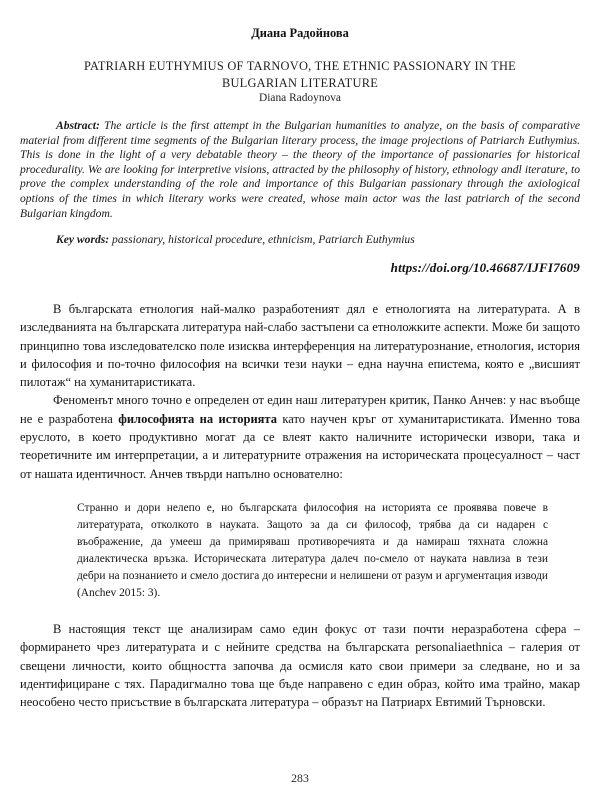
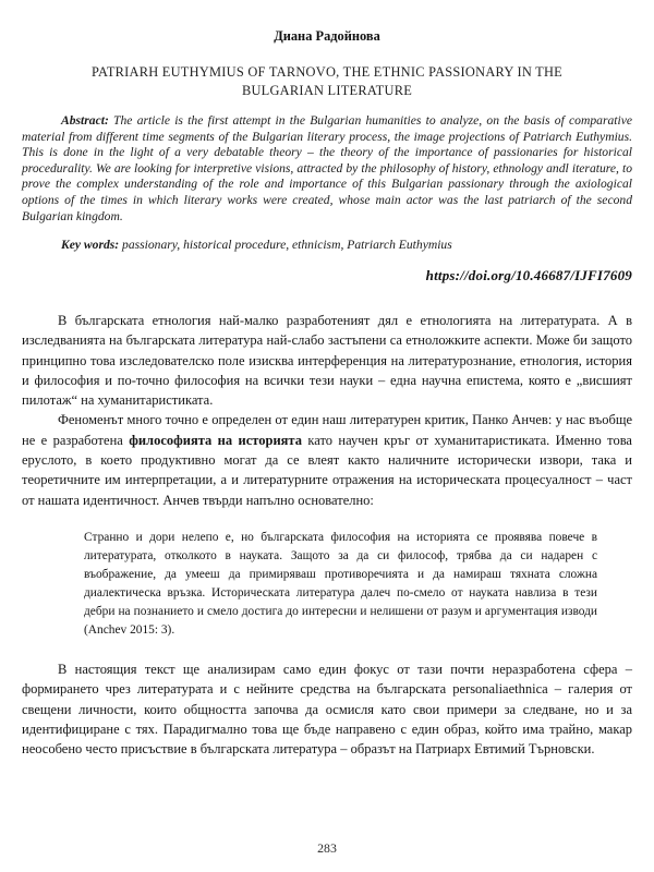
  Диана Радойнова
  PATRIARH EUTHYMIUS OF TARNOVO, THE ETHNIC PASSIONARY IN THE
  BULGARIAN LITERATURE
- Diana Radoynova
  Abstract: The article is the first attempt in the Bulgarian humanities to analyze, on the basis of comparative material from different time segments of the Bulgarian literary process, the image projections of Patriarch Euthymius. This is done in the light of a very debatable theory – the theory of the importance of passionaries for historical procedurality. We are looking for interpretive visions, attracted by the philosophy of history, ethnology andl iterature, to prove the complex understanding of the role and importance of this Bulgarian passionary through the axiological options of the times in which literary works were created, whose main actor was the last patriarch of the second Bulgarian kingdom.
  Key words: passionary, historical procedure, ethnicism, Patriarch Euthymius
  https://doi.org/10.46687/IJFI7609
  В българската етнология най-малко разработеният дял е етнологията на литературата. А в изследванията на българската литература най-слабо застъпени са етноложките аспекти. Може би защото принципно това изследователско поле изисква интерференция на литературознание, етнология, история и философия и по-точно философия на всички тези науки – една научна епистема, която е „висшият пилотаж“ на хуманитаристиката.
  Феноменът много точно е определен от един наш литературен критик, Панко Анчев: у нас въобще не е разработена философията на историята като научен кръг от хуманитаристиката. Именно това еруслото, в което продуктивно могат да се влеят както наличните исторически извори, така и теоретичните им интерпретации, а и литературните отражения на историческата процесуалност – част от нашата идентичност. Анчев твърди напълно основателно:
  Странно и дори нелепо е, но българската философия на историята се проявява повече в литературата, отколкото в науката. Защото за да си философ, трябва да си надарен с въображение, да умееш да примиряваш противоречията и да намираш тяхната сложна диалектическа връзка. Историческата литература далеч по-смело от науката навлиза в тези дебри на познанието и смело достига до интересни и нелишени от разум и аргументация изводи (Anchev 2015: 3).
  В настоящия текст ще анализирам само един фокус от тази почти неразработена сфера – формирането чрез литературата и с нейните средства на българската personaliaethnica – галерия от свещени личности, които общността започва да осмисля като свои примери за следване, но и за идентифициране с тях. Парадигмално това ще бъде направено с един образ, който има трайно, макар неособено често присъствие в българската литература – образът на Патриарх Евтимий Търновски.
  283
